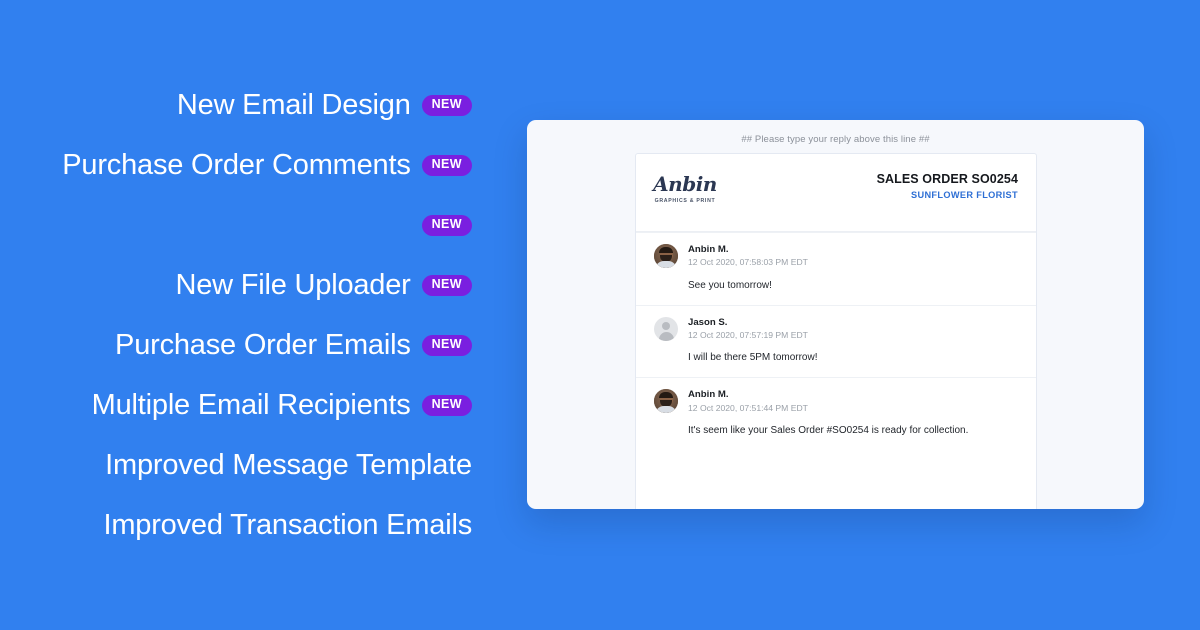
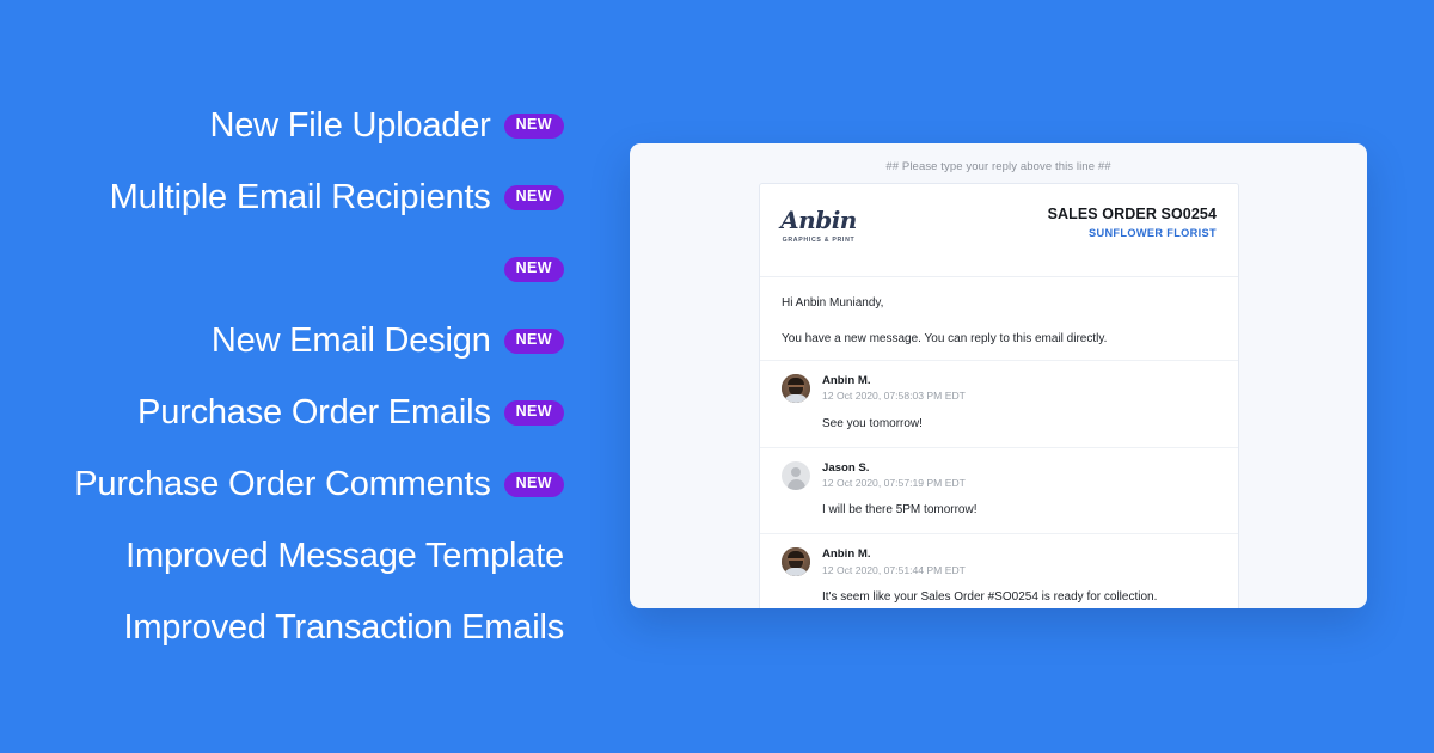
- New Email Design
+ New File Uploader
  NEW
- Purchase Order Comments
+ Multiple Email Recipients
  NEW
  NEW
- New File Uploader
+ New Email Design
  NEW
  Purchase Order Emails
  NEW
- Multiple Email Recipients
+ Purchase Order Comments
  NEW
  Improved Message Template
  Improved Transaction Emails
  ## Please type your reply above this line ##
  Anbin
  SALES ORDER SO0254
  SUNFLOWER FLORIST
+ Hi Anbin Muniandy,
+ You have a new message. You can reply to this email directly.
  Anbin M.
  12 Oct 2020, 07:58:03 PM EDT
  See you tomorrow!
  Jason S.
  12 Oct 2020, 07:57:19 PM EDT
  I will be there 5PM tomorrow!
  Anbin M.
  12 Oct 2020, 07:51:44 PM EDT
  It's seem like your Sales Order #SO0254 is ready for collection.
